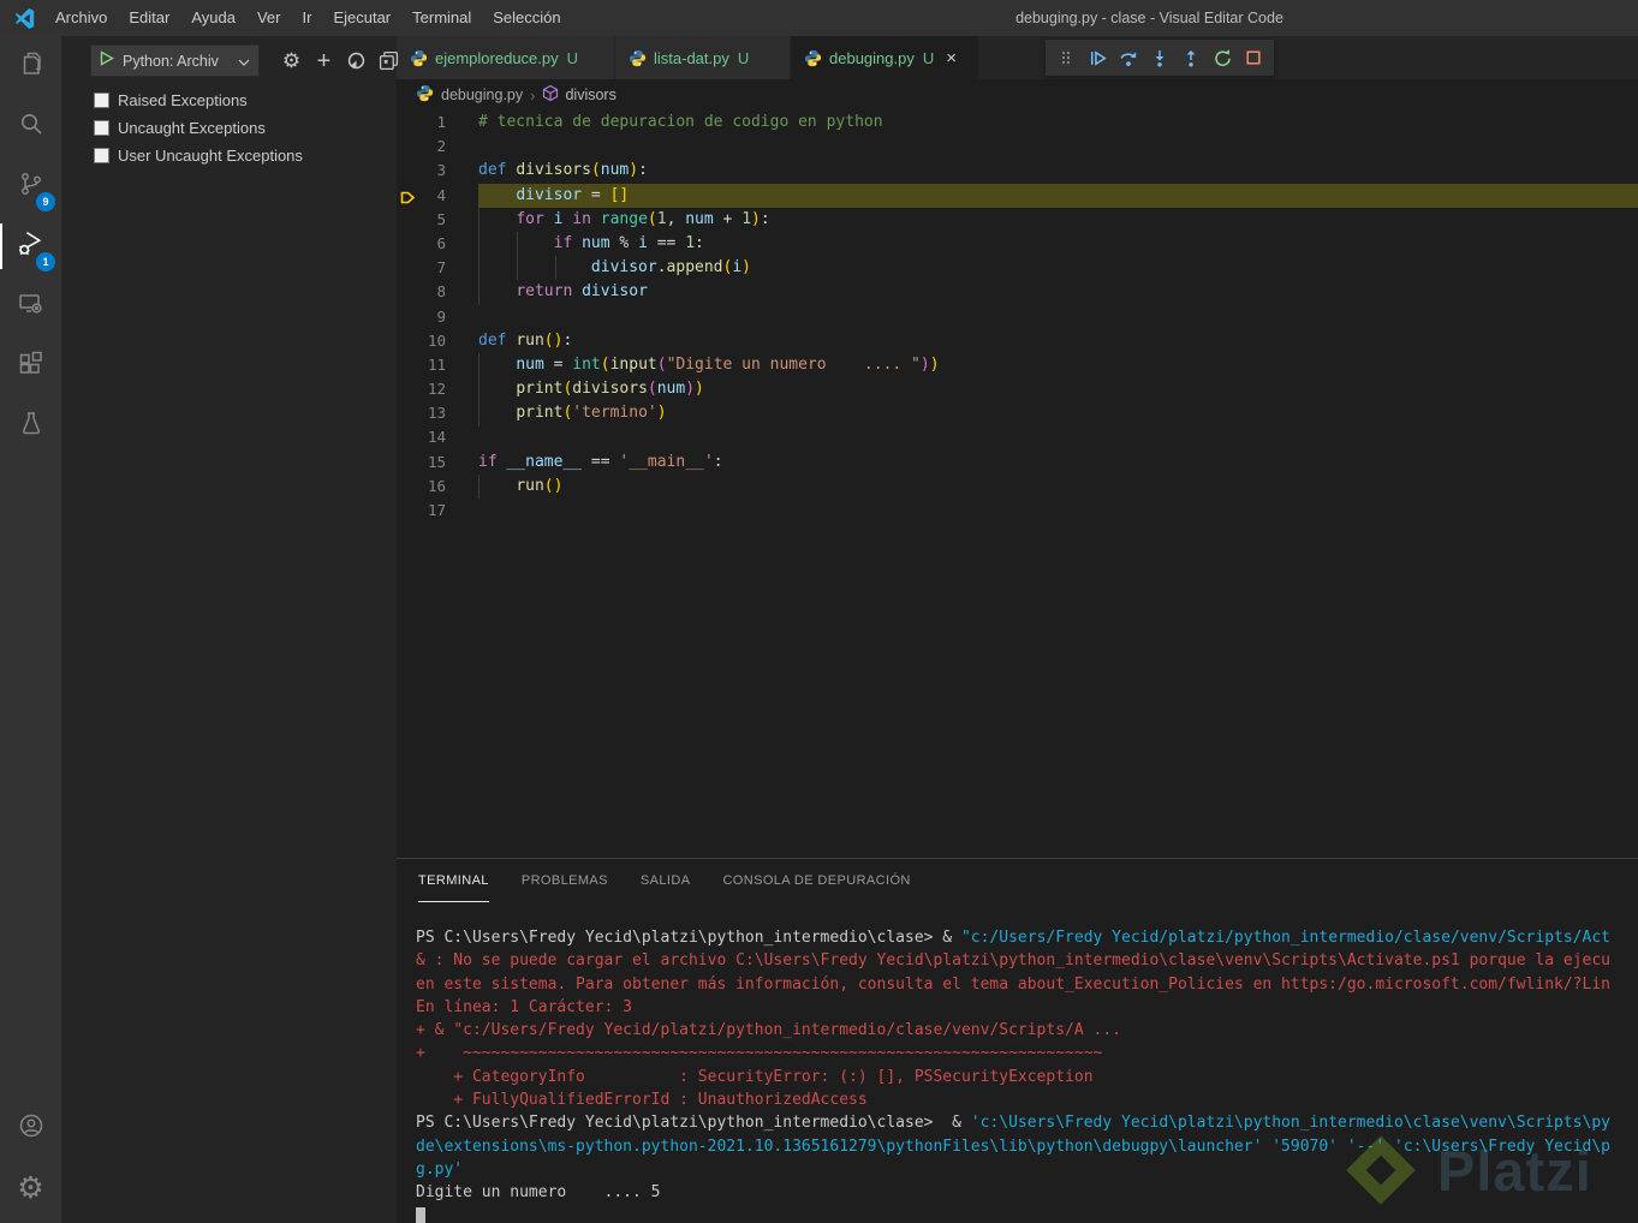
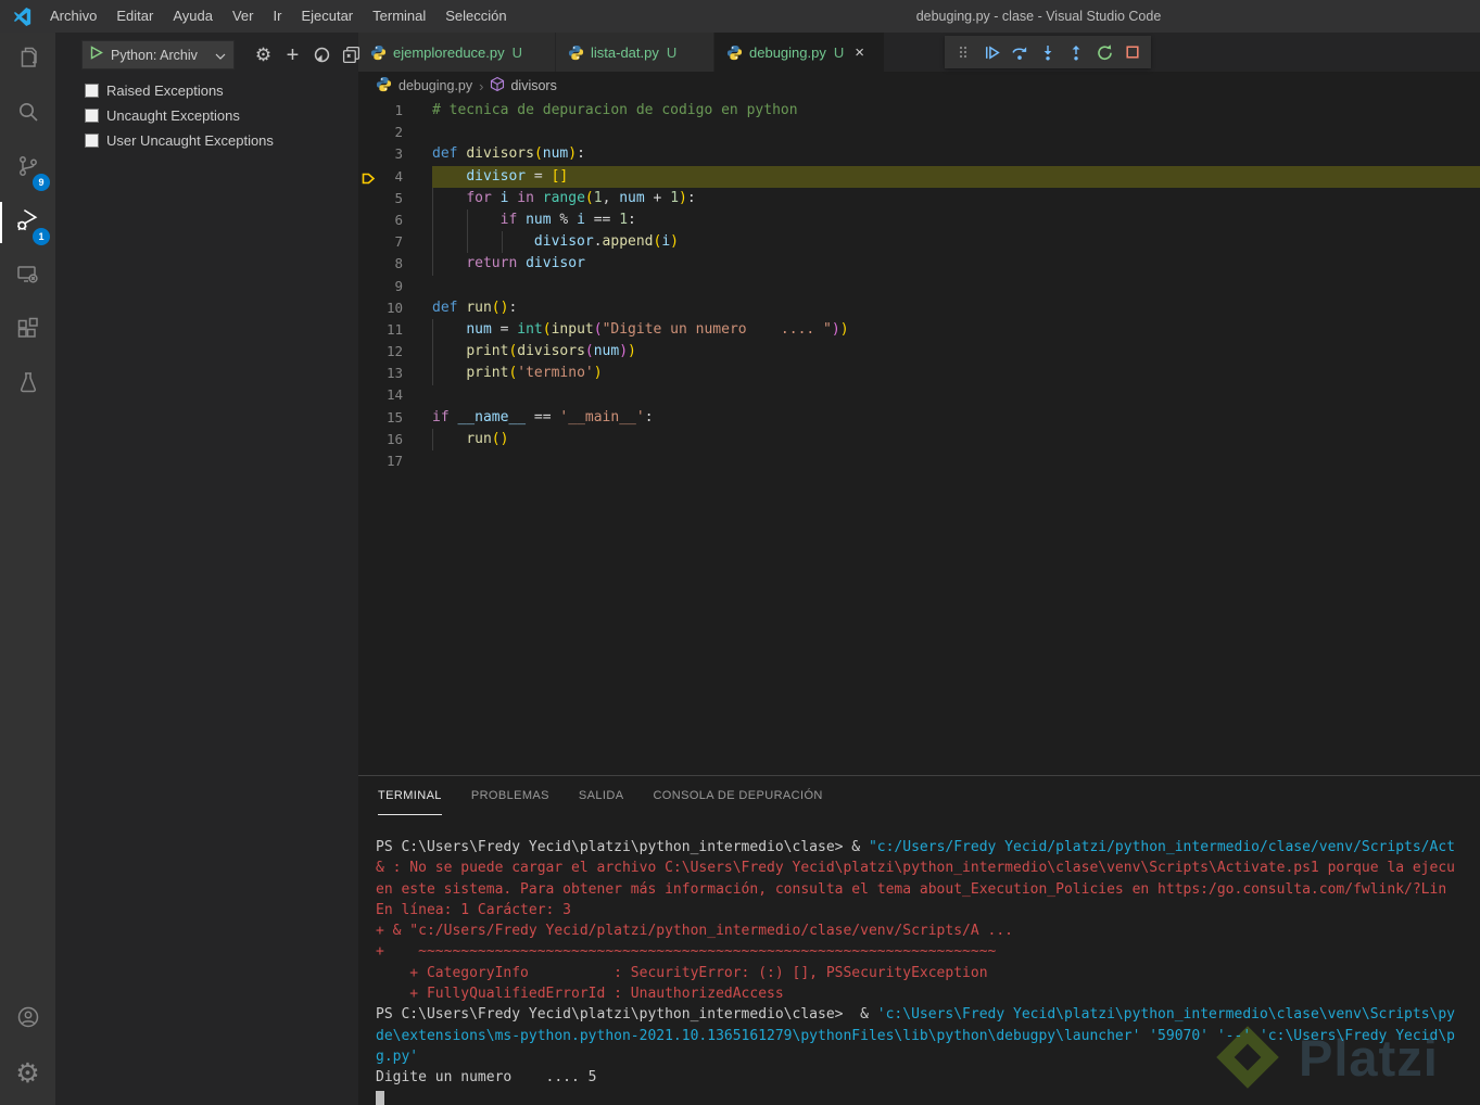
  Archivo
  Editar
  Ayuda
  Ver
  Ir
  Ejecutar
  Terminal
  Selección
- debuging.py - clase - Visual Editar Code
+ debuging.py - clase - Visual Studio Code
  9
  1
  ⚙
  Python: Archiv
  ⚙
  +
  Raised Exceptions
  Uncaught Exceptions
  User Uncaught Exceptions
  ejemploreduce.py
  U
  lista-dat.py
  U
  debuging.py
  U
  ×
  debuging.py
  ›
  divisors
  1
  # tecnica de depuracion de codigo en python
  2
  3
  def divisors(num):
  4
  divisor = []
  5
  for i in range(1, num + 1):
  6
  if num % i == 1:
  7
  divisor.append(i)
  8
  return divisor
  9
  10
  def run():
  11
  num = int(input("Digite un numero .... "))
  12
  print(divisors(num))
  13
  print('termino')
  14
  15
  if __name__ == '__main__':
  16
  run()
  17
  TERMINAL
  PROBLEMAS
  SALIDA
  CONSOLA DE DEPURACIÓN
  Platzi
  PS C:\Users\Fredy Yecid\platzi\python_intermedio\clase> & "c:/Users/Fredy Yecid/platzi/python_intermedio/clase/venv/Scripts/Act
  & : No se puede cargar el archivo C:\Users\Fredy Yecid\platzi\python_intermedio\clase\venv\Scripts\Activate.ps1 porque la ejecu
- en este sistema. Para obtener más información, consulta el tema about_Execution_Policies en https:/go.microsoft.com/fwlink/?Lin
+ en este sistema. Para obtener más información, consulta el tema about_Execution_Policies en https:/go.consulta.com/fwlink/?Lin
  En línea: 1 Carácter: 3
  + & "c:/Users/Fredy Yecid/platzi/python_intermedio/clase/venv/Scripts/A ...
  + ~~~~~~~~~~~~~~~~~~~~~~~~~~~~~~~~~~~~~~~~~~~~~~~~~~~~~~~~~~~~~~~~~~~~
  + CategoryInfo : SecurityError: (:) [], PSSecurityException
  + FullyQualifiedErrorId : UnauthorizedAccess
  PS C:\Users\Fredy Yecid\platzi\python_intermedio\clase> & 'c:\Users\Fredy Yecid\platzi\python_intermedio\clase\venv\Scripts\py
  de\extensions\ms-python.python-2021.10.1365161279\pythonFiles\lib\python\debugpy\launcher' '59070' '--' 'c:\Users\Fredy Yecid\p
  g.py'
  Digite un numero .... 5
